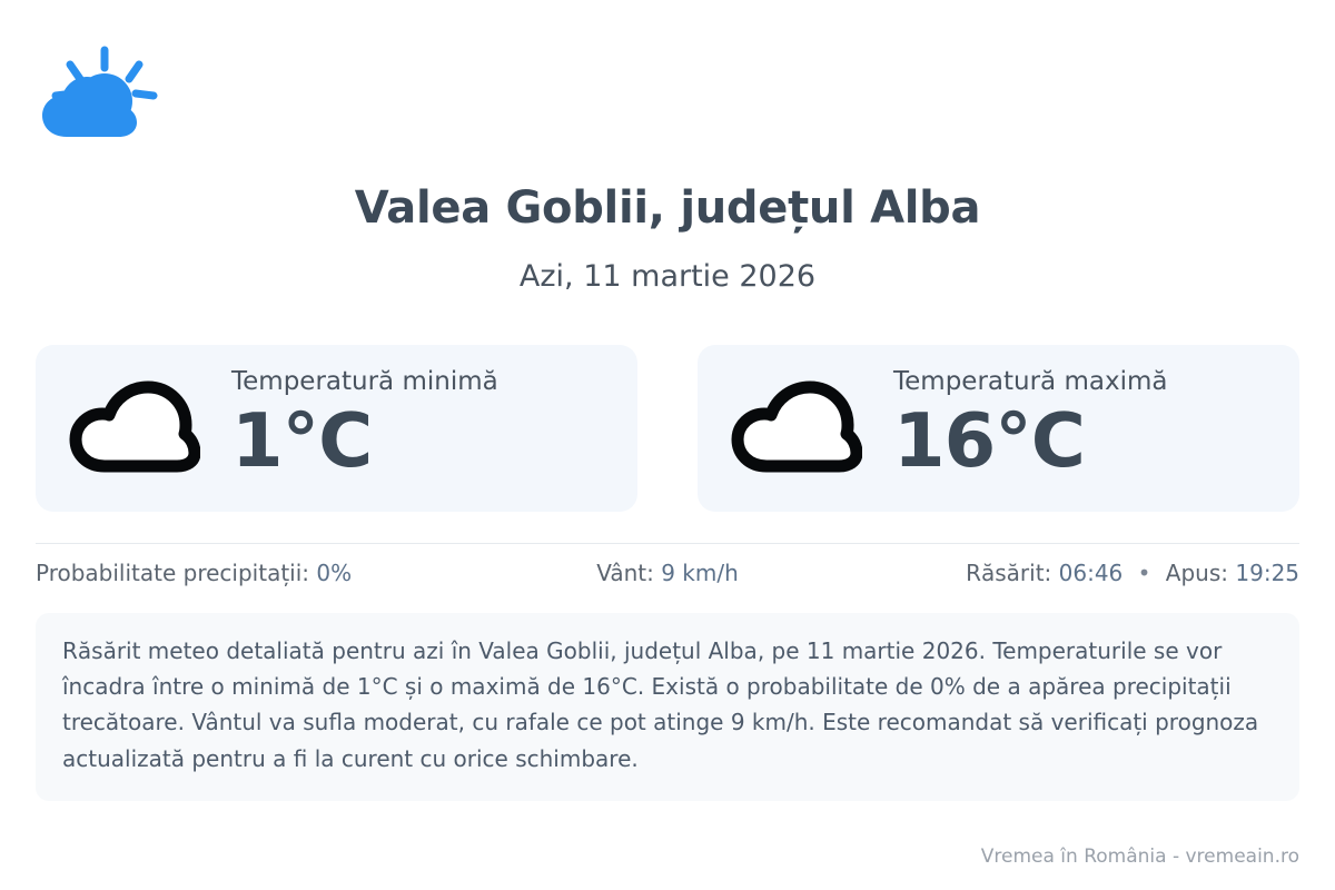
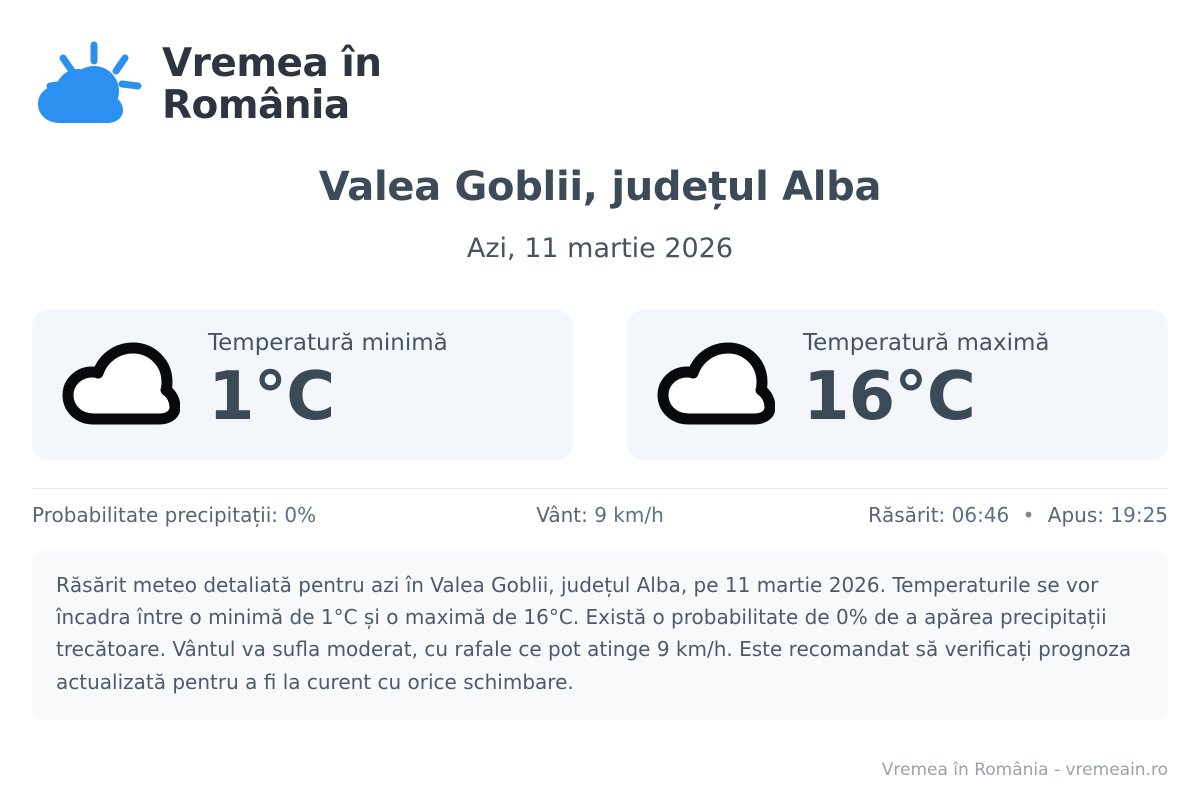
+ Vremea în
+ România
  Valea Goblii, județul Alba
  Azi, 11 martie 2026
  Temperatură minimă
  1°C
  Temperatură maximă
  16°C
  Probabilitate precipitații: 0%
  Vânt: 9 km/h
  Răsărit: 06:46 • Apus: 19:25
  Răsărit meteo detaliată pentru azi în Valea Goblii, județul Alba, pe 11 martie 2026. Temperaturile se vor încadra între o minimă de 1°C și o maximă de 16°C. Există o probabilitate de 0% de a apărea precipitații trecătoare. Vântul va sufla moderat, cu rafale ce pot atinge 9 km/h. Este recomandat să verificați prognoza actualizată pentru a fi la curent cu orice schimbare.
  Vremea în România - vremeain.ro
